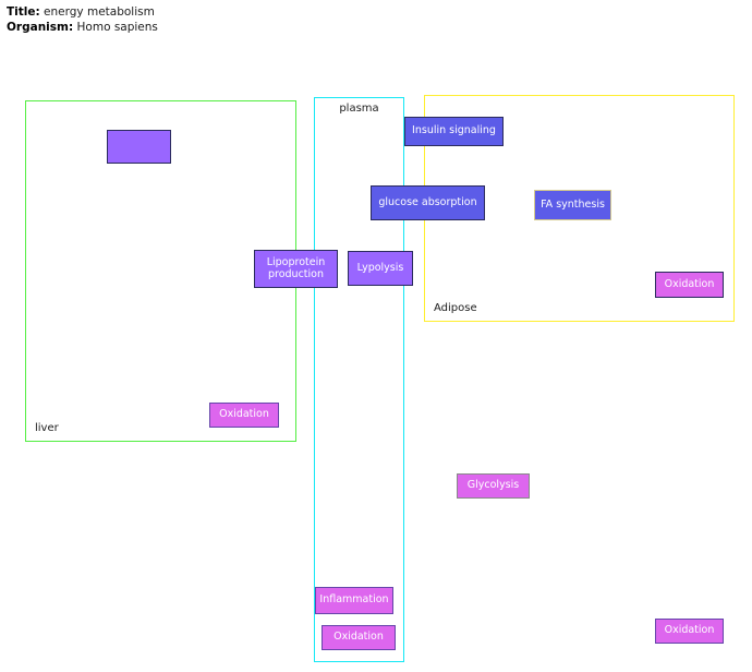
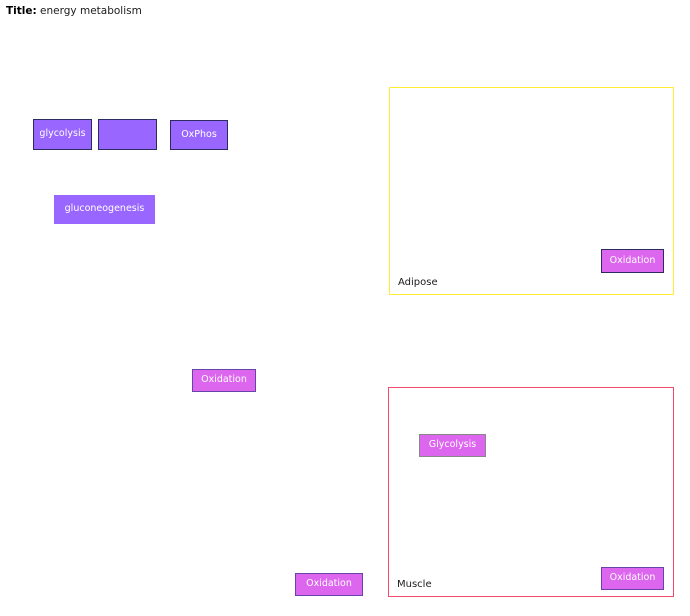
  Title: energy metabolism
- Organism: Homo sapiens
- liver
- plasma
  Adipose
+ Muscle
+ glycolysis
+ OxPhos
+ gluconeogenesis
  Oxidation
- Lipoprotein production
- Lypolysis
- Inflammation
  Oxidation
- Insulin signaling
- glucose absorption
- FA synthesis
  Oxidation
  Glycolysis
  Oxidation
